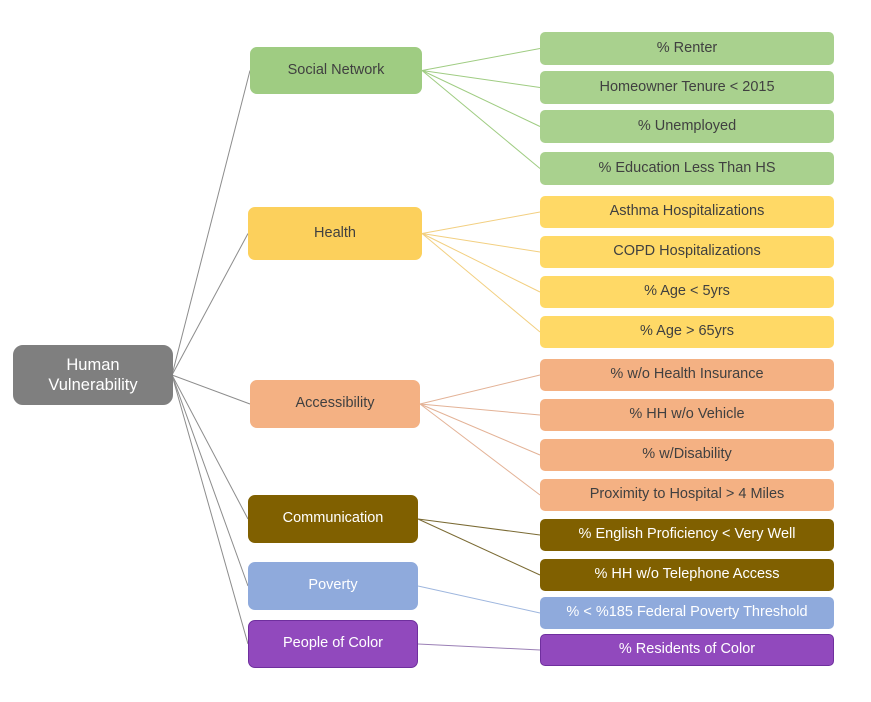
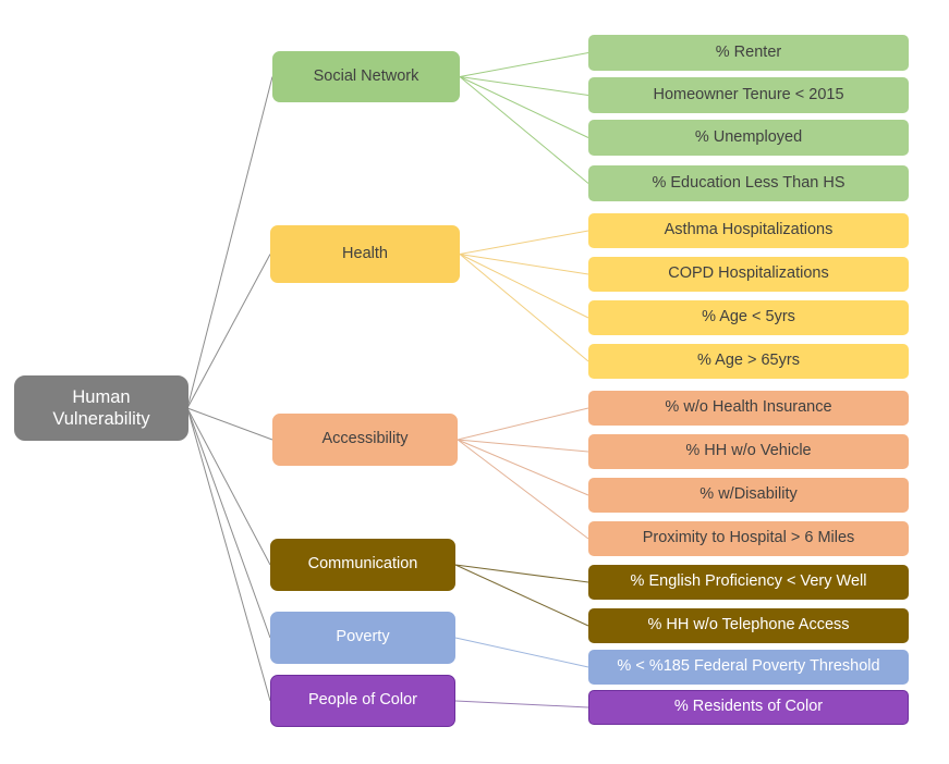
  Human
  Vulnerability
  Social Network
  % Renter
  Homeowner Tenure < 2015
  % Unemployed
  % Education Less Than HS
  Health
  Asthma Hospitalizations
  COPD Hospitalizations
  % Age < 5yrs
  % Age > 65yrs
  Accessibility
  % w/o Health Insurance
  % HH w/o Vehicle
  % w/Disability
- Proximity to Hospital > 4 Miles
+ Proximity to Hospital > 6 Miles
  Communication
  % English Proficiency < Very Well
  % HH w/o Telephone Access
  Poverty
  % < %185 Federal Poverty Threshold
  People of Color
  % Residents of Color
